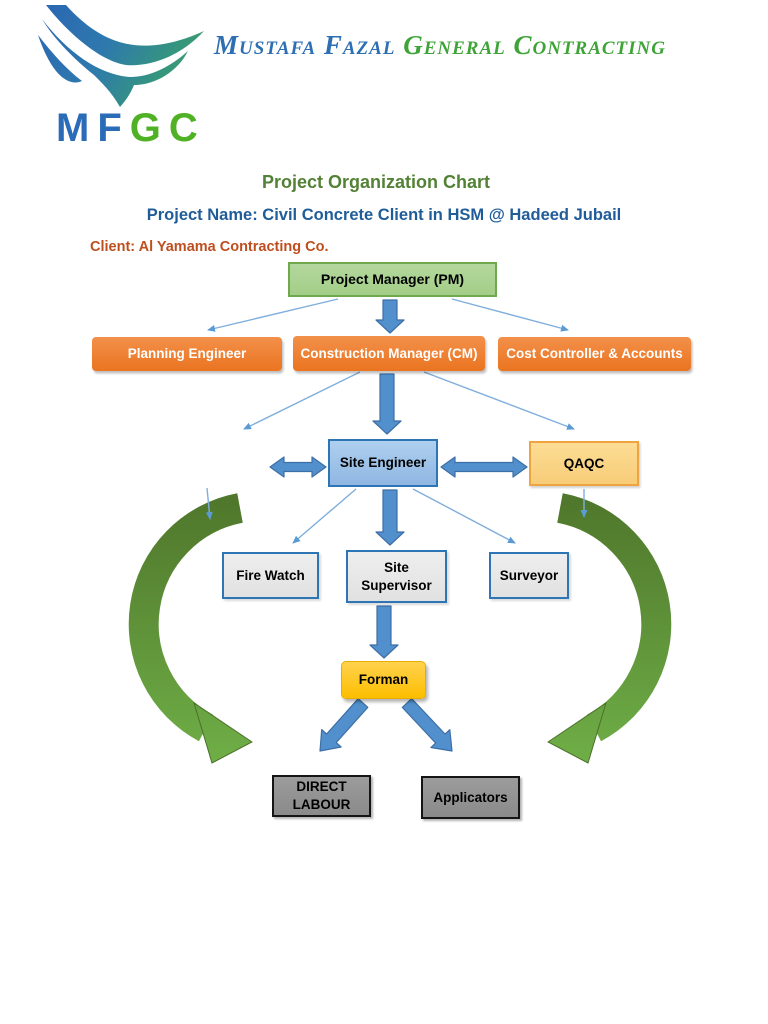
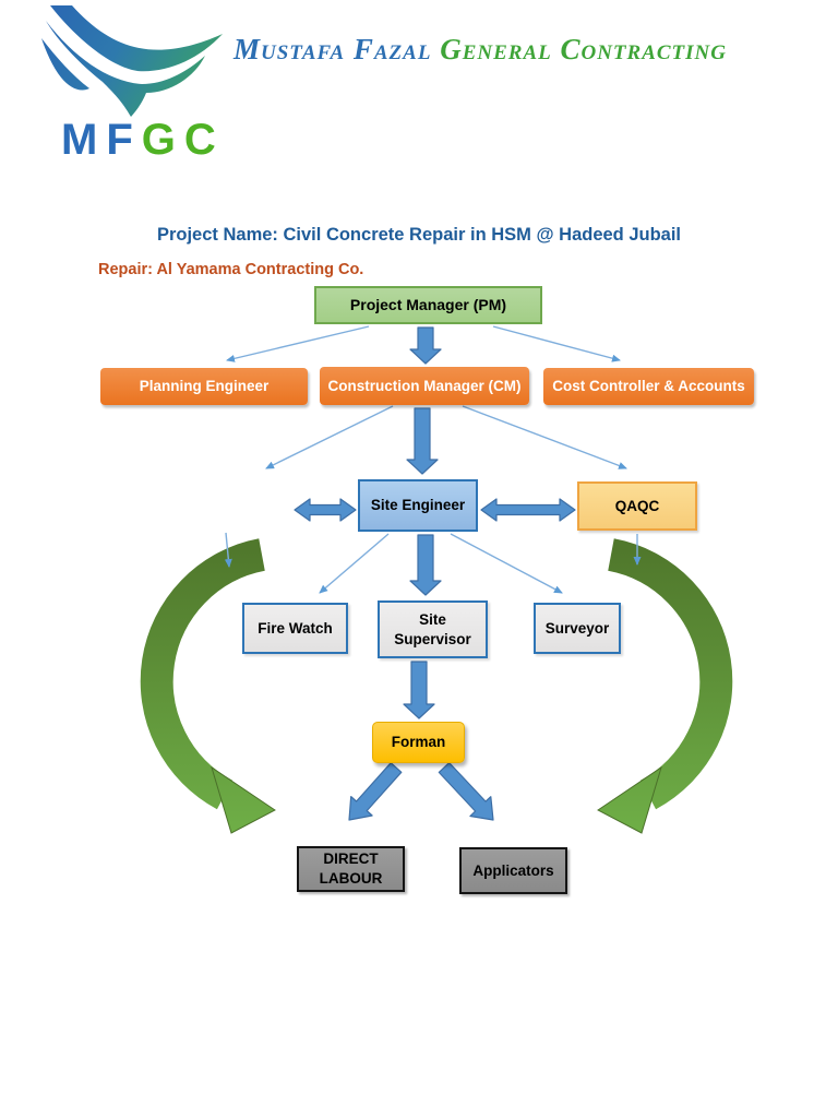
  MFGC
  Mustafa Fazal General Contracting
- Project Organization Chart
- Project Name: Civil Concrete Client in HSM @ Hadeed Jubail
+ Project Name: Civil Concrete Repair in HSM @ Hadeed Jubail
- Client: Al Yamama Contracting Co.
+ Repair: Al Yamama Contracting Co.
  Project Manager (PM)
  Planning Engineer
  Construction Manager (CM)
  Cost Controller & Accounts
  Site Engineer
  QAQC
  Fire Watch
  Site Supervisor
  Surveyor
  Forman
  DIRECT LABOUR
  Applicators
